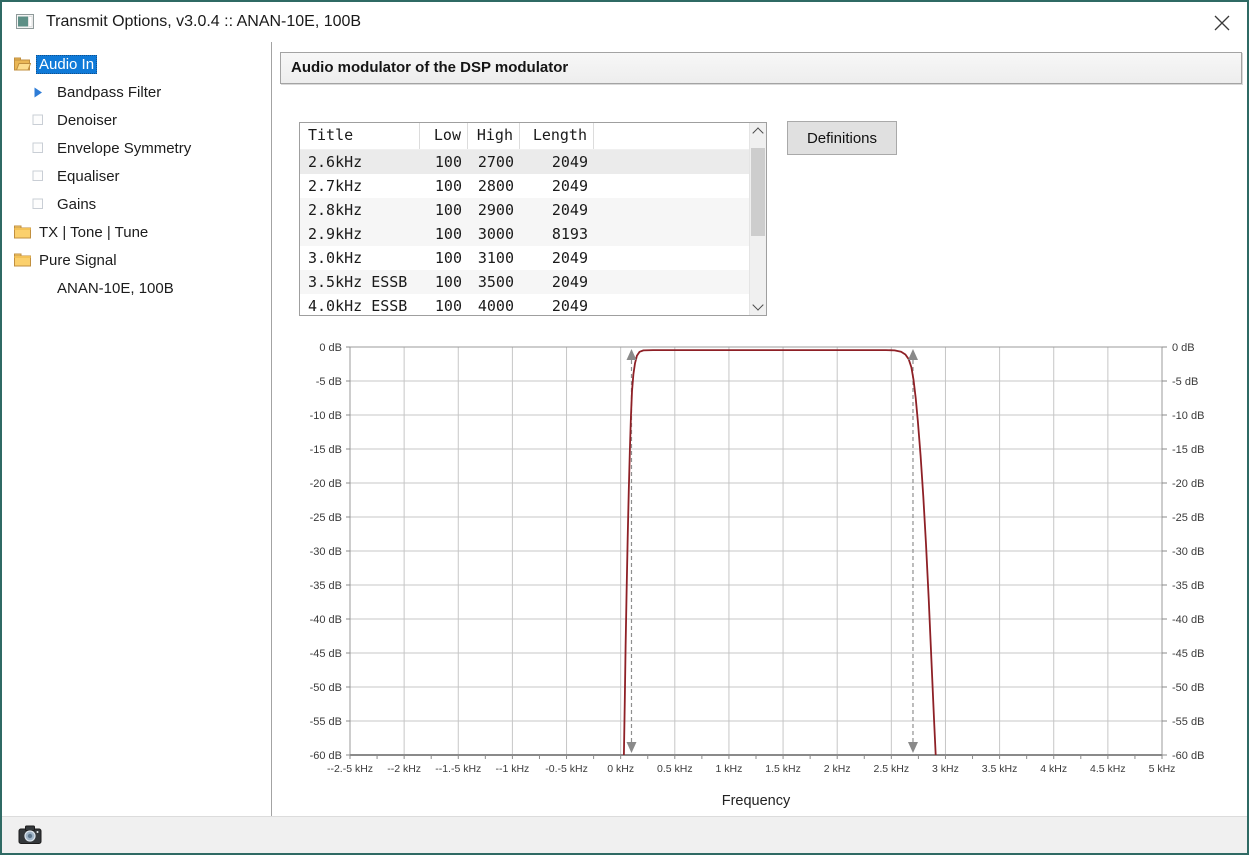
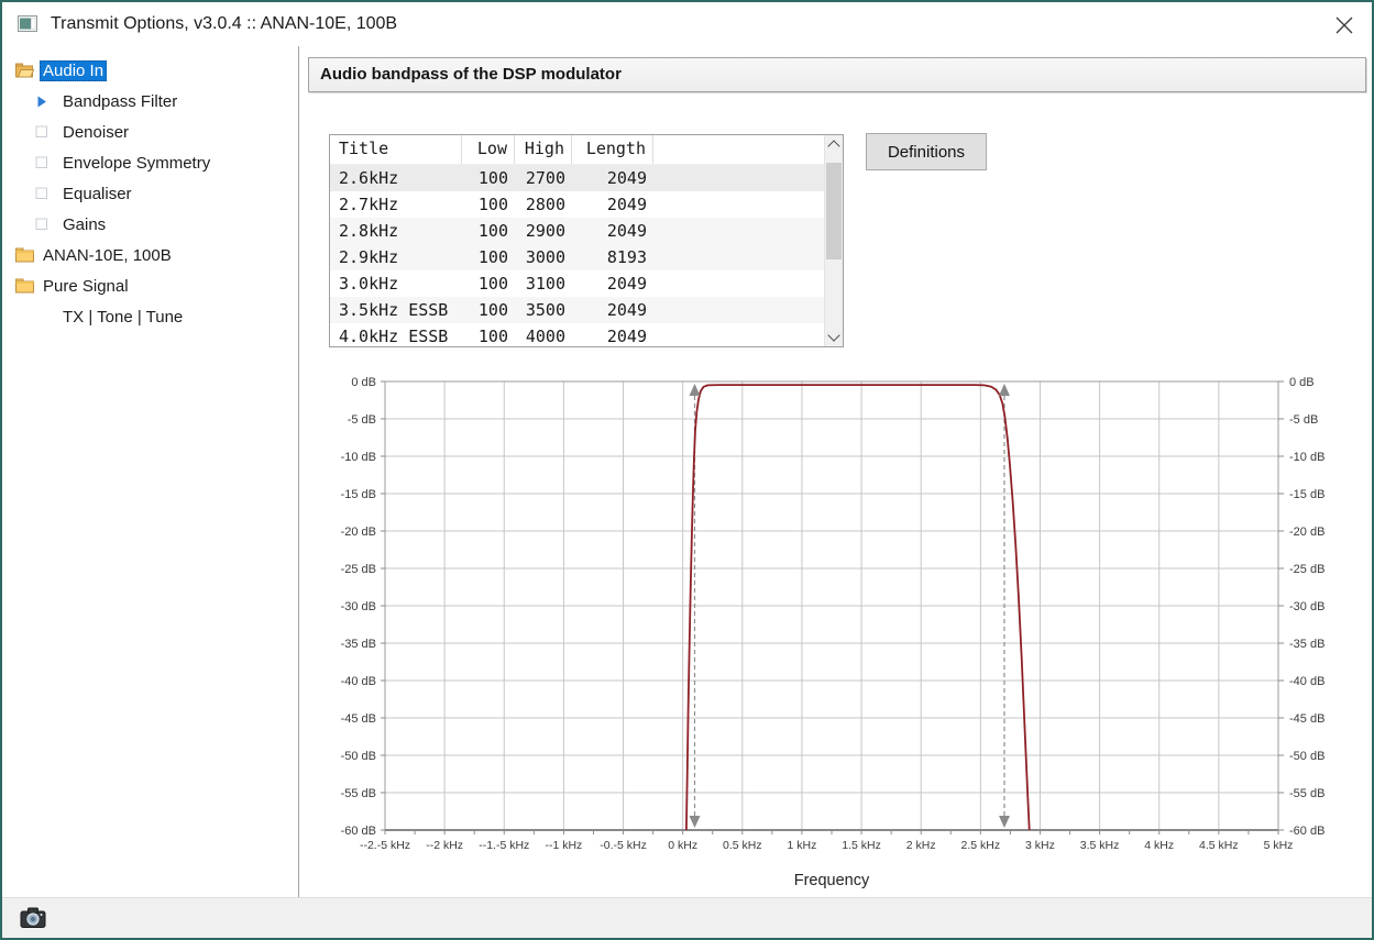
  Transmit Options, v3.0.4 :: ANAN-10E, 100B
  Audio In
  Bandpass Filter
  Denoiser
  Envelope Symmetry
  Equaliser
  Gains
- TX | Tone | Tune
+ ANAN-10E, 100B
  Pure Signal
- ANAN-10E, 100B
+ TX | Tone | Tune
- Audio modulator of the DSP modulator
+ Audio bandpass of the DSP modulator
  Title
  Low
  High
  Length
  2.6kHz
  100
  2700
  2049
  2.7kHz
  100
  2800
  2049
  2.8kHz
  100
  2900
  2049
  2.9kHz
  100
  3000
  8193
  3.0kHz
  100
  3100
  2049
  3.5kHz ESSB
  100
  3500
  2049
  4.0kHz ESSB
  100
  4000
  2049
  Definitions
  0 dB
  0 dB
  -5 dB
  -5 dB
  -10 dB
  -10 dB
  -15 dB
  -15 dB
  -20 dB
  -20 dB
  -25 dB
  -25 dB
  -30 dB
  -30 dB
  -35 dB
  -35 dB
  -40 dB
  -40 dB
  -45 dB
  -45 dB
  -50 dB
  -50 dB
  -55 dB
  -55 dB
  -60 dB
  -60 dB
  --2.-5 kHz
  --2 kHz
  --1.-5 kHz
  --1 kHz
  -0.-5 kHz
  0 kHz
  0.5 kHz
  1 kHz
  1.5 kHz
  2 kHz
  2.5 kHz
  3 kHz
  3.5 kHz
  4 kHz
  4.5 kHz
  5 kHz
  Frequency
